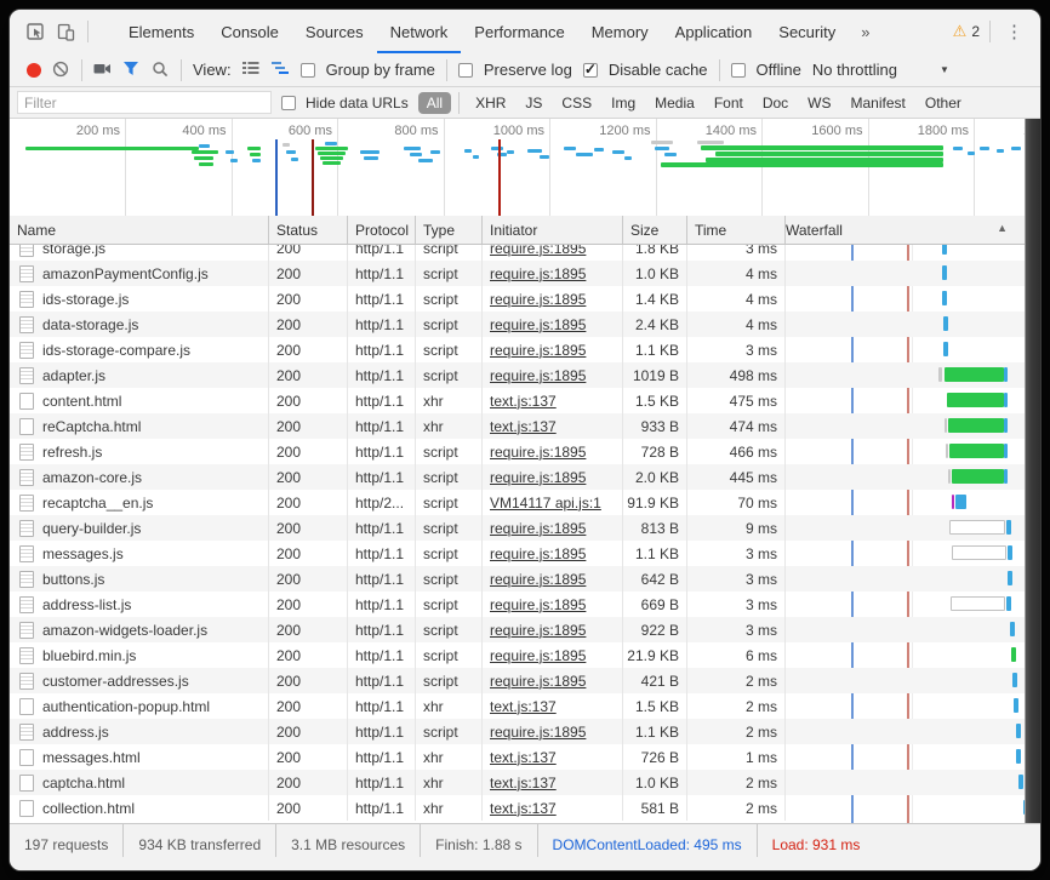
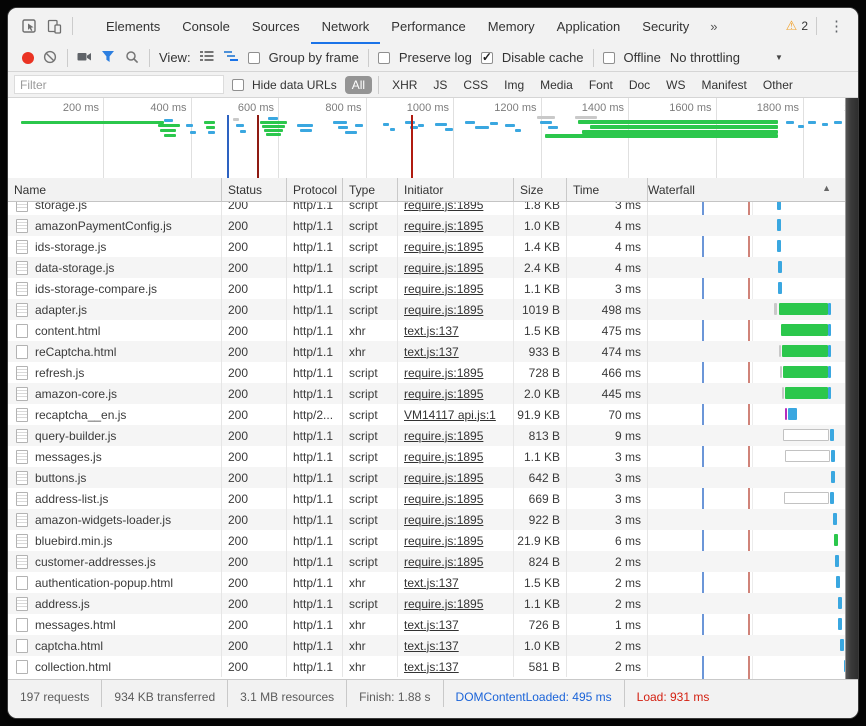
  Elements
  Console
  Sources
  Network
  Performance
  Memory
  Application
  Security
  »
  ⚠
  2
  ⋮
  View:
  Group by frame
  Preserve log
  Disable cache
  Offline
  No throttling
  ▼
  Filter
  Hide data URLs
  All
  XHR
  JS
  CSS
  Img
  Media
  Font
  Doc
  WS
  Manifest
  Other
  200 ms
  400 ms
  600 ms
  800 ms
  1000 ms
  1200 ms
  1400 ms
  1600 ms
  1800 ms
  Name
  Status
  Protocol
  Type
  Initiator
  Size
  Time
  Waterfall
  ▲
  storage.js
  200
  http/1.1
  script
  require.js:1895
  1.8 KB
  3 ms
  amazonPaymentConfig.js
  200
  http/1.1
  script
  require.js:1895
  1.0 KB
  4 ms
  ids-storage.js
  200
  http/1.1
  script
  require.js:1895
  1.4 KB
  4 ms
  data-storage.js
  200
  http/1.1
  script
  require.js:1895
  2.4 KB
  4 ms
  ids-storage-compare.js
  200
  http/1.1
  script
  require.js:1895
  1.1 KB
  3 ms
  adapter.js
  200
  http/1.1
  script
  require.js:1895
  1019 B
  498 ms
  content.html
  200
  http/1.1
  xhr
  text.js:137
  1.5 KB
  475 ms
  reCaptcha.html
  200
  http/1.1
  xhr
  text.js:137
  933 B
  474 ms
  refresh.js
  200
  http/1.1
  script
  require.js:1895
  728 B
  466 ms
  amazon-core.js
  200
  http/1.1
  script
  require.js:1895
  2.0 KB
  445 ms
  recaptcha__en.js
  200
  http/2...
  script
  VM14117 api.js:1
  91.9 KB
  70 ms
  query-builder.js
  200
  http/1.1
  script
  require.js:1895
  813 B
  9 ms
  messages.js
  200
  http/1.1
  script
  require.js:1895
  1.1 KB
  3 ms
  buttons.js
  200
  http/1.1
  script
  require.js:1895
  642 B
  3 ms
  address-list.js
  200
  http/1.1
  script
  require.js:1895
  669 B
  3 ms
  amazon-widgets-loader.js
  200
  http/1.1
  script
  require.js:1895
  922 B
  3 ms
  bluebird.min.js
  200
  http/1.1
  script
  require.js:1895
  21.9 KB
  6 ms
  customer-addresses.js
  200
  http/1.1
  script
  require.js:1895
- 421 B
+ 824 B
  2 ms
  authentication-popup.html
  200
  http/1.1
  xhr
  text.js:137
  1.5 KB
  2 ms
  address.js
  200
  http/1.1
  script
  require.js:1895
  1.1 KB
  2 ms
  messages.html
  200
  http/1.1
  xhr
  text.js:137
  726 B
  1 ms
  captcha.html
  200
  http/1.1
  xhr
  text.js:137
  1.0 KB
  2 ms
  collection.html
  200
  http/1.1
  xhr
  text.js:137
  581 B
  2 ms
  197 requests
  934 KB transferred
  3.1 MB resources
  Finish: 1.88 s
  DOMContentLoaded: 495 ms
  Load: 931 ms
